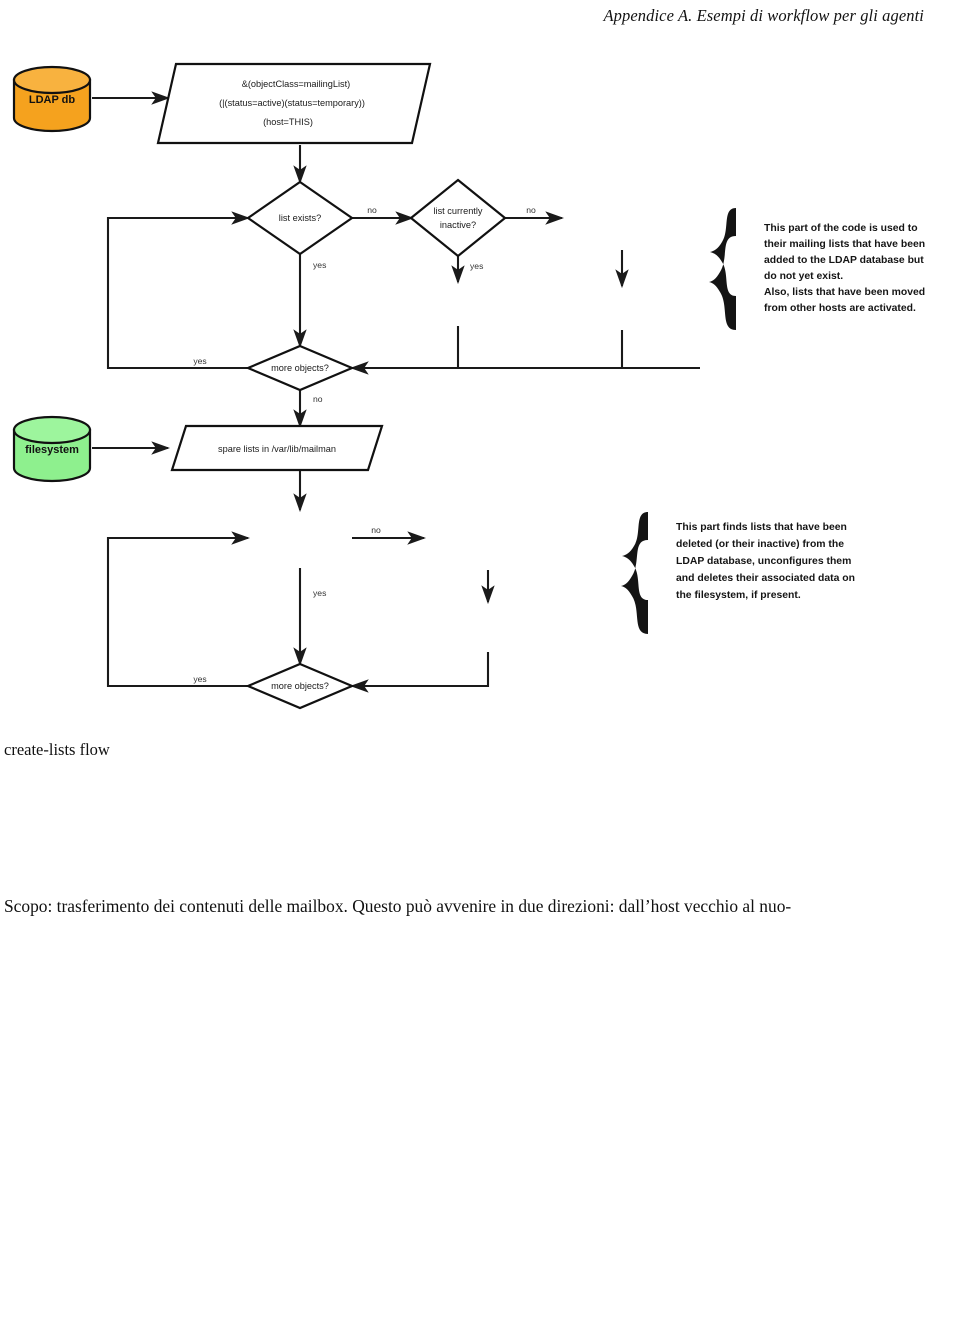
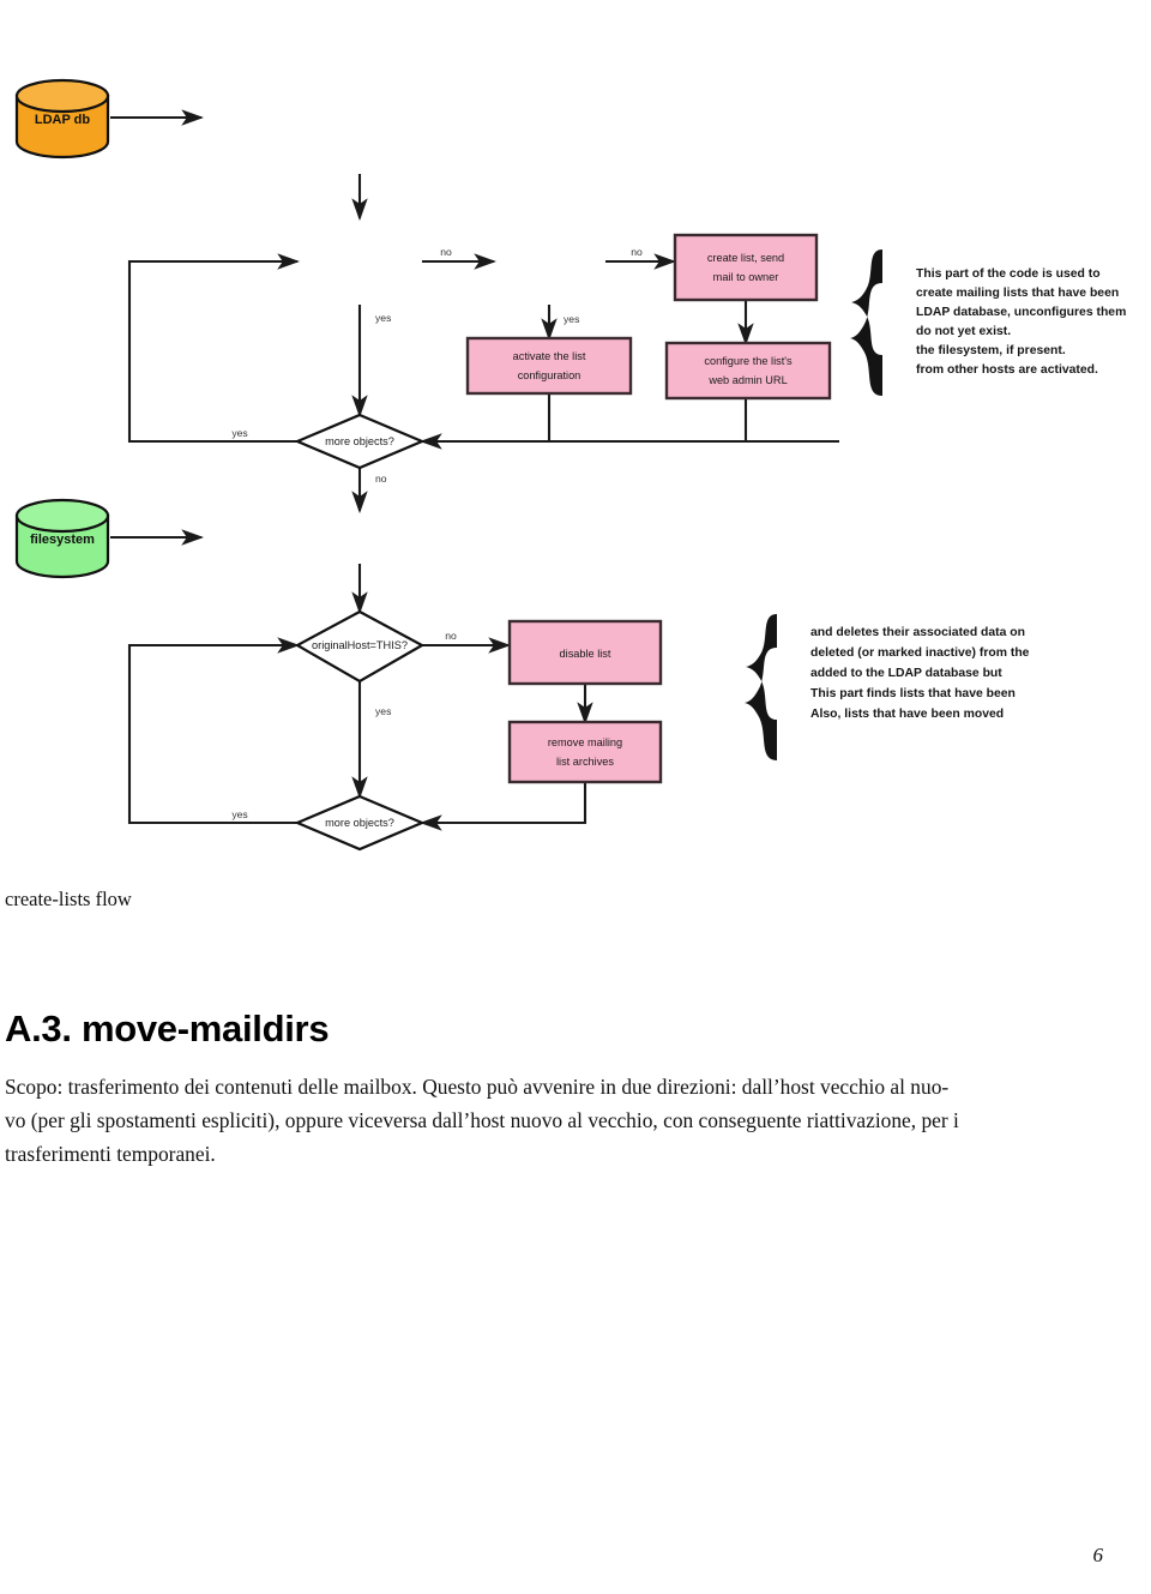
- Appendice A. Esempi di workflow per gli agenti
  LDAP db
  filesystem
- &(objectClass=mailingList)
- (|(status=active)(status=temporary))
- (host=THIS)
- spare lists in /var/lib/mailman
- list exists?
- list currently
- inactive?
  more objects?
+ originalHost=THIS?
  more objects?
+ create list, send
+ mail to owner
+ activate the list
+ configuration
+ configure the list's
+ web admin URL
+ disable list
+ remove mailing
+ list archives
  no
  yes
  no
  yes
  yes
  no
  no
  yes
  yes
  This part of the code is used to
- their mailing lists that have been
+ create mailing lists that have been
- added to the LDAP database but
+ LDAP database, unconfigures them
  do not yet exist.
- Also, lists that have been moved
+ the filesystem, if present.
  from other hosts are activated.
- This part finds lists that have been
+ and deletes their associated data on
- deleted (or their inactive) from the
+ deleted (or marked inactive) from the
- LDAP database, unconfigures them
+ added to the LDAP database but
- and deletes their associated data on
+ This part finds lists that have been
- the filesystem, if present.
+ Also, lists that have been moved
  create-lists flow
+ A.3. move-maildirs
  Scopo: trasferimento dei contenuti delle mailbox. Questo può avvenire in due direzioni: dall’host vecchio al nuo-
+ vo (per gli spostamenti espliciti), oppure viceversa dall’host nuovo al vecchio, con conseguente riattivazione, per i
+ trasferimenti temporanei.
+ 6
